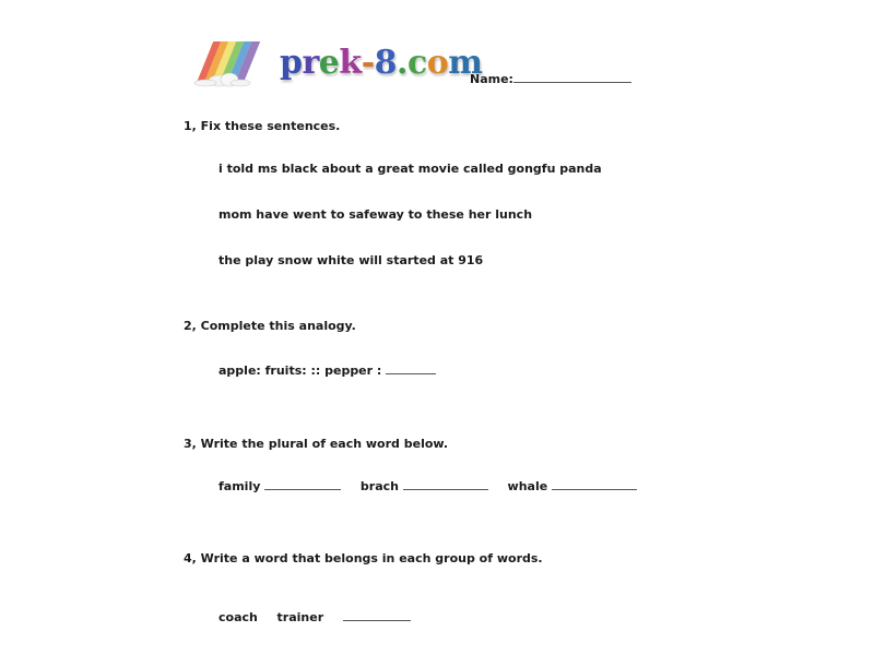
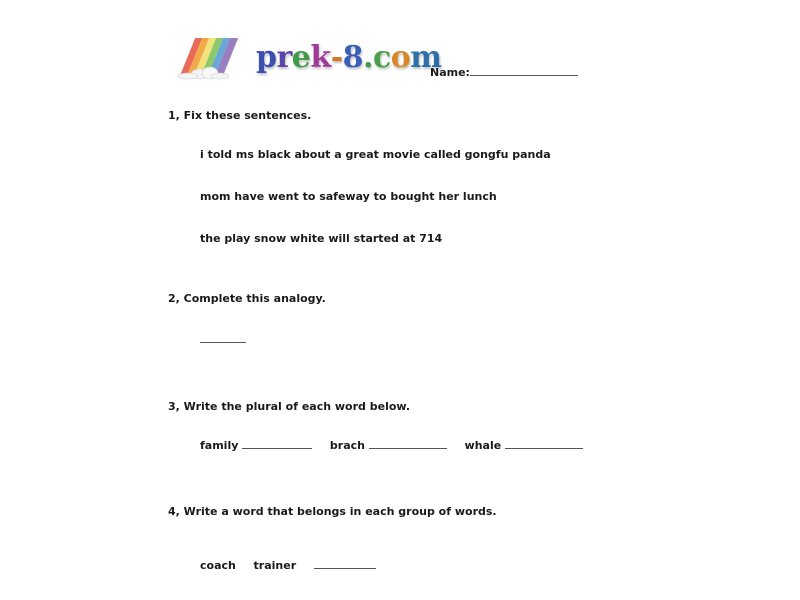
  prek-8.com
  Name:
  1, Fix these sentences.
  i told ms black about a great movie called gongfu panda
- mom have went to safeway to these her lunch
+ mom have went to safeway to bought her lunch
- the play snow white will started at 916
+ the play snow white will started at 714
  2, Complete this analogy.
- apple: fruits: :: pepper :
  3, Write the plural of each word below.
  family brach whale
  4, Write a word that belongs in each group of words.
  coach trainer
